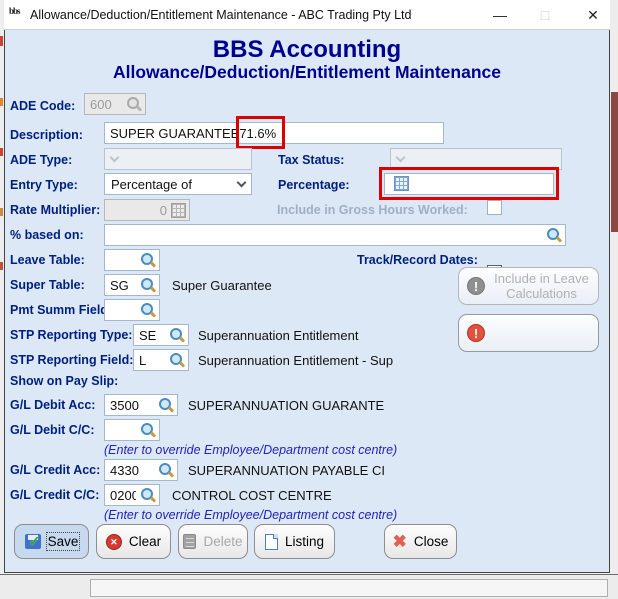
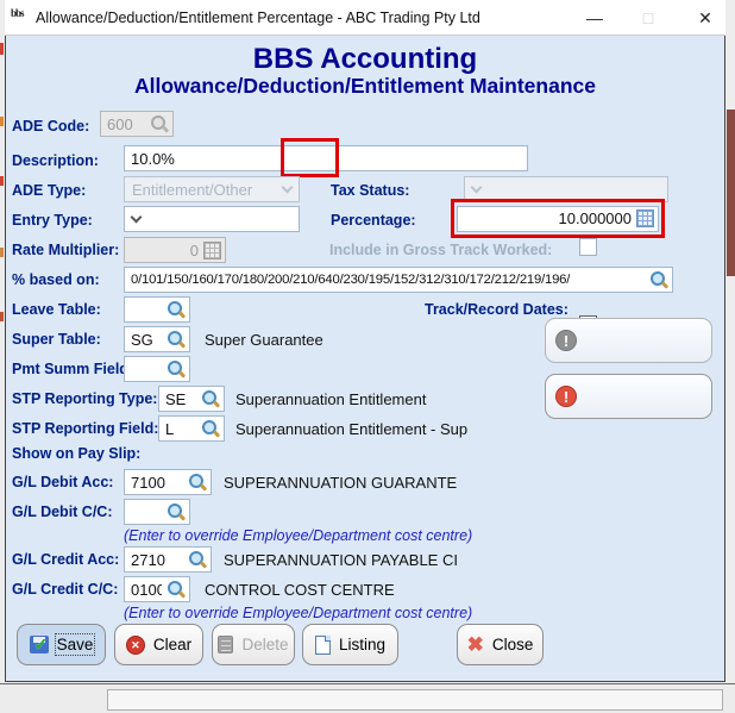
  bbs
- Allowance/Deduction/Entitlement Maintenance - ABC Trading Pty Ltd
+ Allowance/Deduction/Entitlement Percentage - ABC Trading Pty Ltd
  —
  □
  ✕
  BBS Accounting
  Allowance/Deduction/Entitlement Maintenance
  ADE Code:
  600
  Description:
- SUPER GUARANTEE
- 71.6%
+ 10.0%
  ADE Type:
+ Entitlement/Other
  Tax Status:
  Entry Type:
- Percentage of
  Percentage:
+ 10.000000
  Rate Multiplier:
  0
- Include in Gross Hours Worked:
+ Include in Gross Track Worked:
  % based on:
+ 0/101/150/160/170/180/200/210/640/230/195/152/312/310/172/212/219/196/
  Leave Table:
  Track/Record Dates:
  Super Table:
  SG
  Super Guarantee
  !
- Include in Leave Calculations
  Pmt Summ Fiel
  STP Reporting Type:
  SE
  Superannuation Entitlement
  !
  STP Reporting Field:
  L
  Superannuation Entitlement - Sup
  Show on Pay Slip:
  G/L Debit Acc:
- 3500
+ 7100
  SUPERANNUATION GUARANTE
  G/L Debit C/C:
  (Enter to override Employee/Department cost centre)
  G/L Credit Acc:
- 4330
+ 2710
  SUPERANNUATION PAYABLE CI
  G/L Credit C/C:
- 0200
+ 0100
  CONTROL COST CENTRE
  (Enter to override Employee/Department cost centre)
  Save
  ✕
  Clear
  Delete
  Listing
  ✖
  Close
